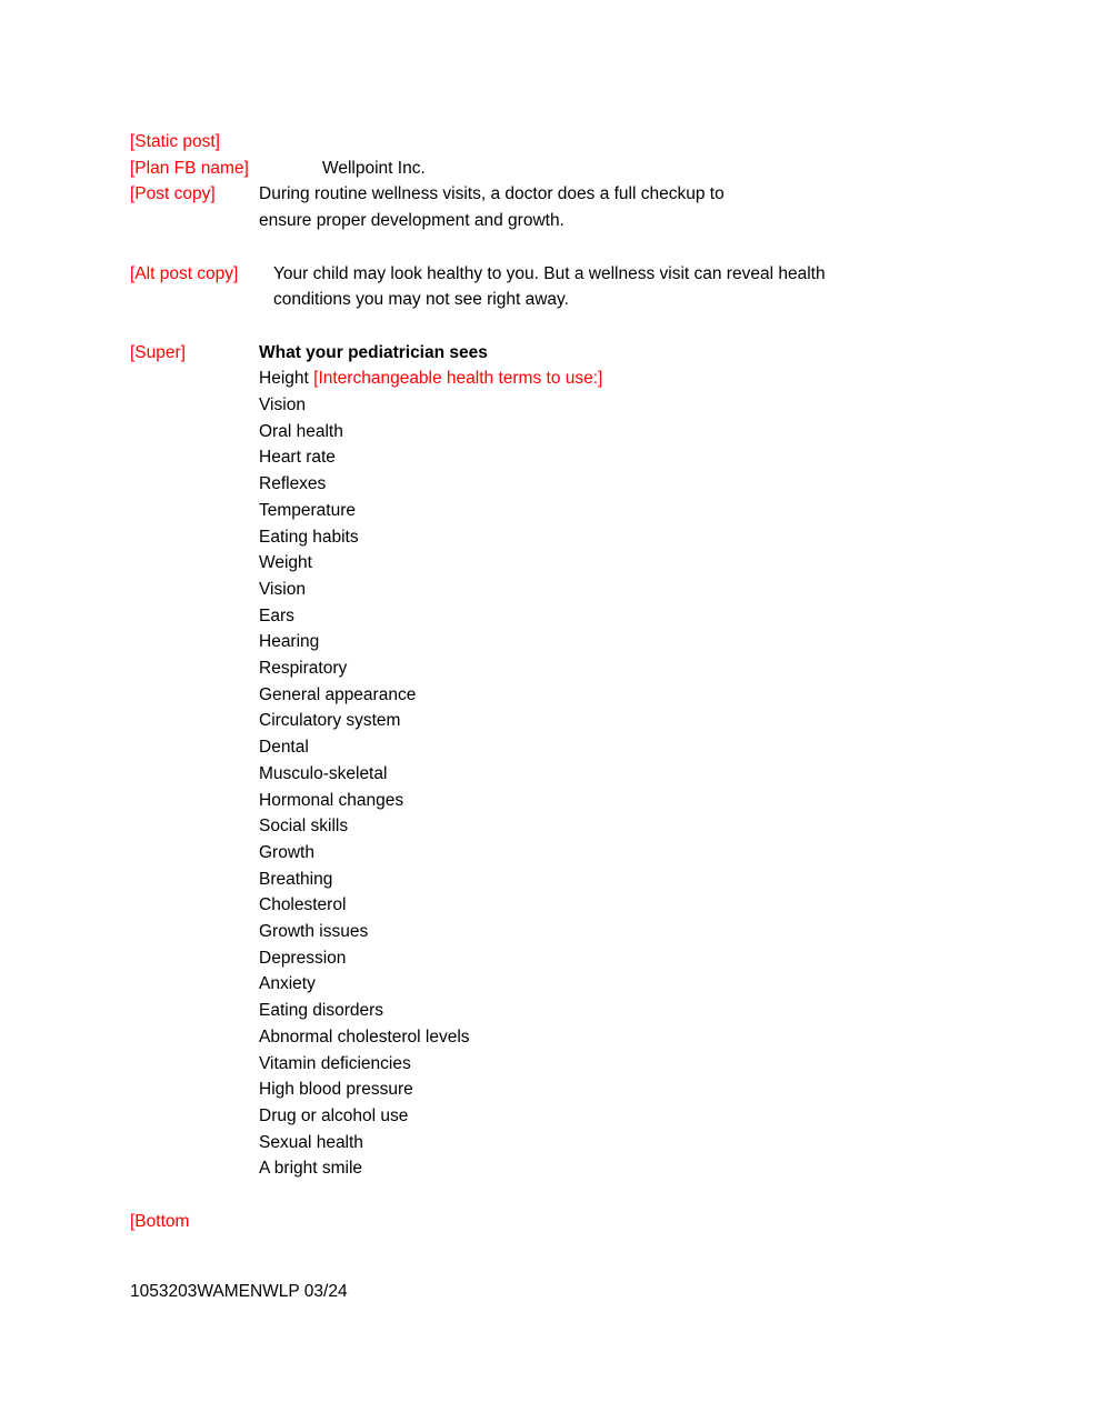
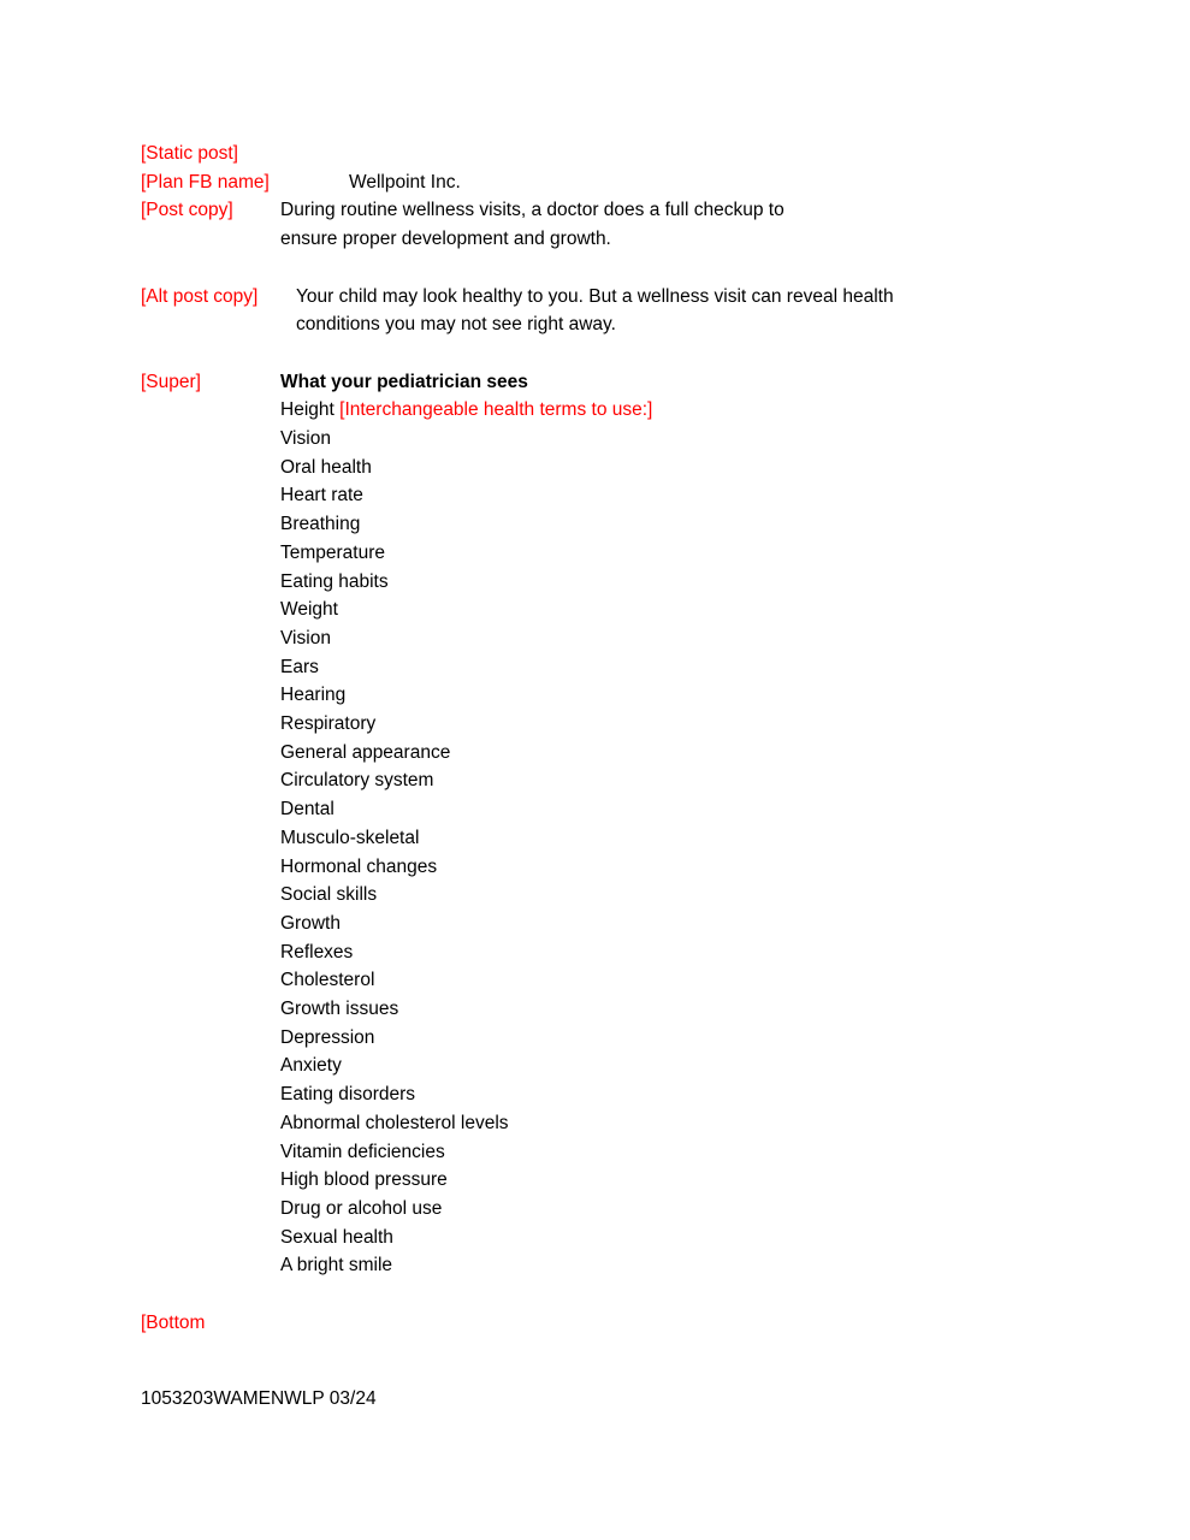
  [Static post]
  [Plan FB name]
  Wellpoint Inc.
  [Post copy]
  During routine wellness visits, a doctor does a full checkup to
  ensure proper development and growth.
  [Alt post copy]
  Your child may look healthy to you. But a wellness visit can reveal health
  conditions you may not see right away.
  [Super]
  What your pediatrician sees
  Height [Interchangeable health terms to use:]
  Vision
  Oral health
  Heart rate
- Reflexes
+ Breathing
  Temperature
  Eating habits
  Weight
  Vision
  Ears
  Hearing
  Respiratory
  General appearance
  Circulatory system
  Dental
  Musculo-skeletal
  Hormonal changes
  Social skills
  Growth
- Breathing
+ Reflexes
  Cholesterol
  Growth issues
  Depression
  Anxiety
  Eating disorders
  Abnormal cholesterol levels
  Vitamin deficiencies
  High blood pressure
  Drug or alcohol use
  Sexual health
  A bright smile
  [Bottom
  1053203WAMENWLP 03/24
